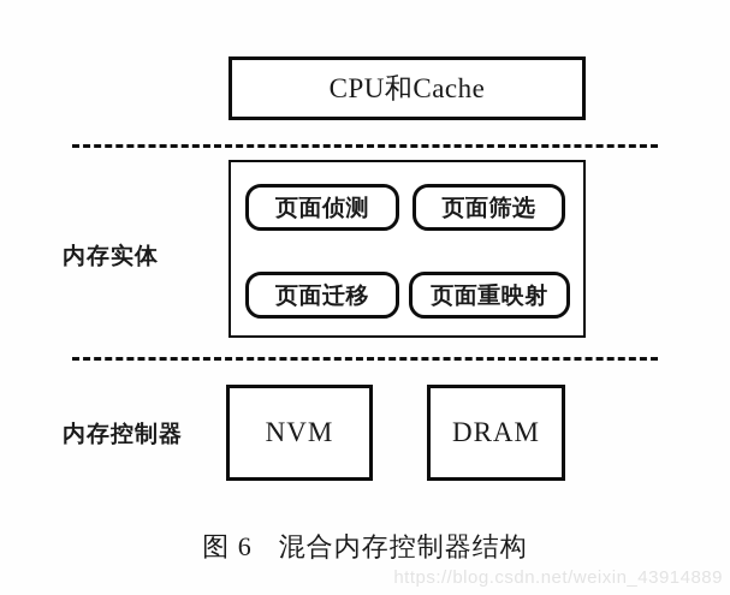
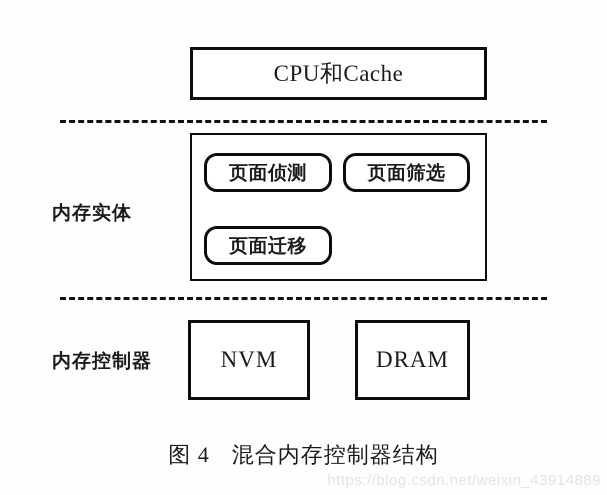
  CPU和Cache
  内存实体
  页面侦测
  页面筛选
  页面迁移
- 页面重映射
  内存控制器
  NVM
  DRAM
- 图 6 混合内存控制器结构
+ 图 4 混合内存控制器结构
  https://blog.csdn.net/weixin_43914889
